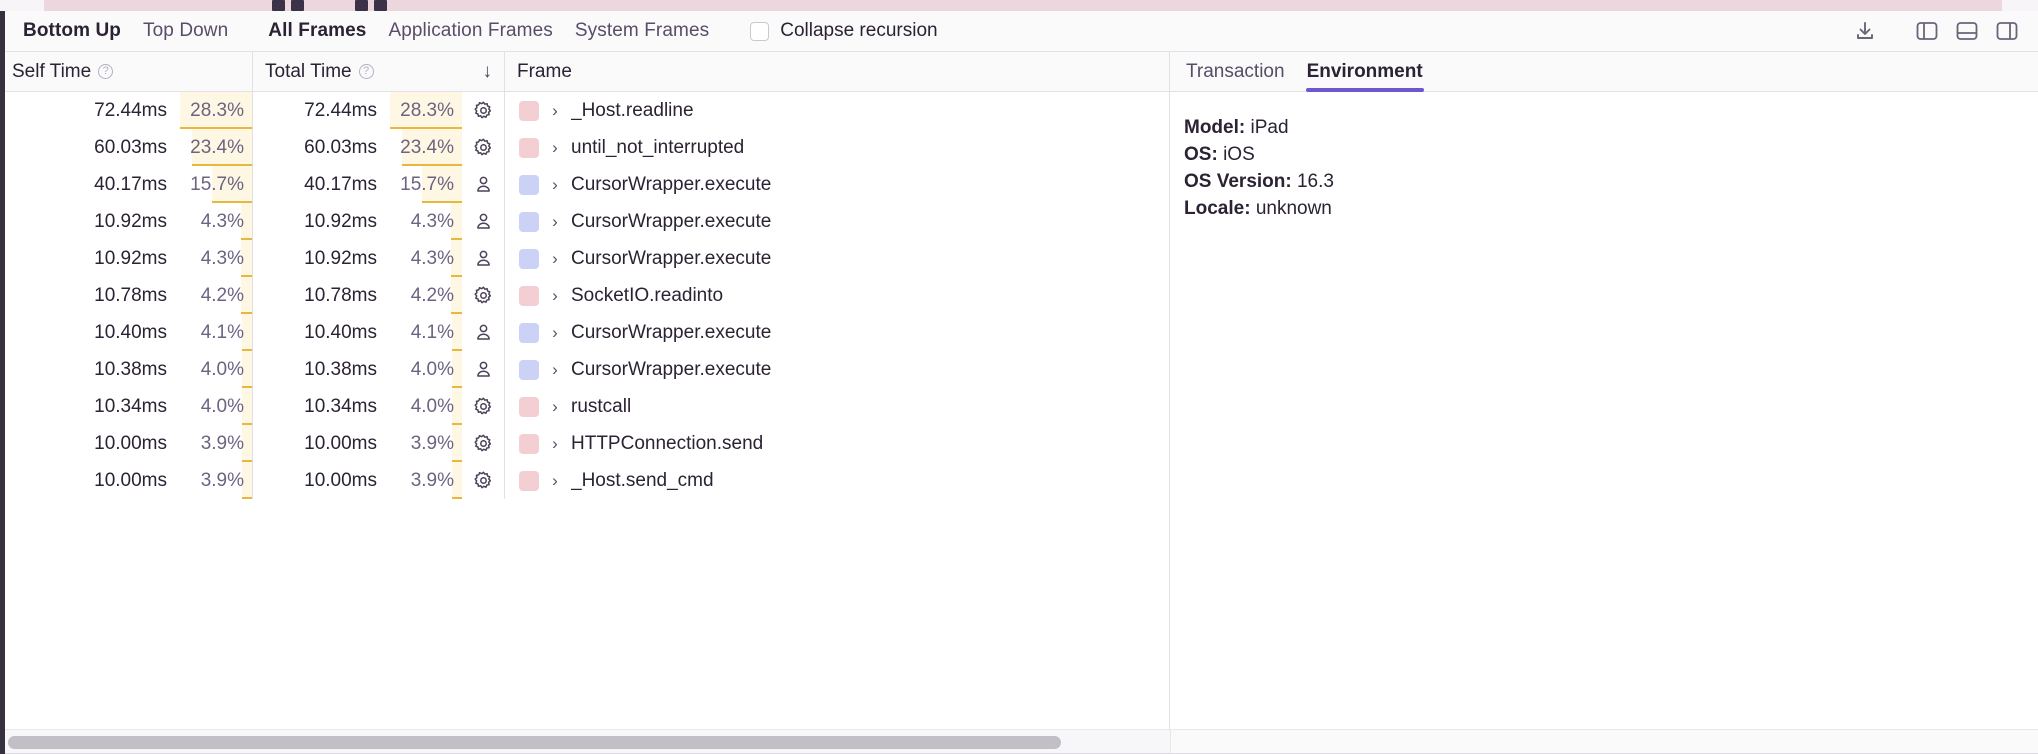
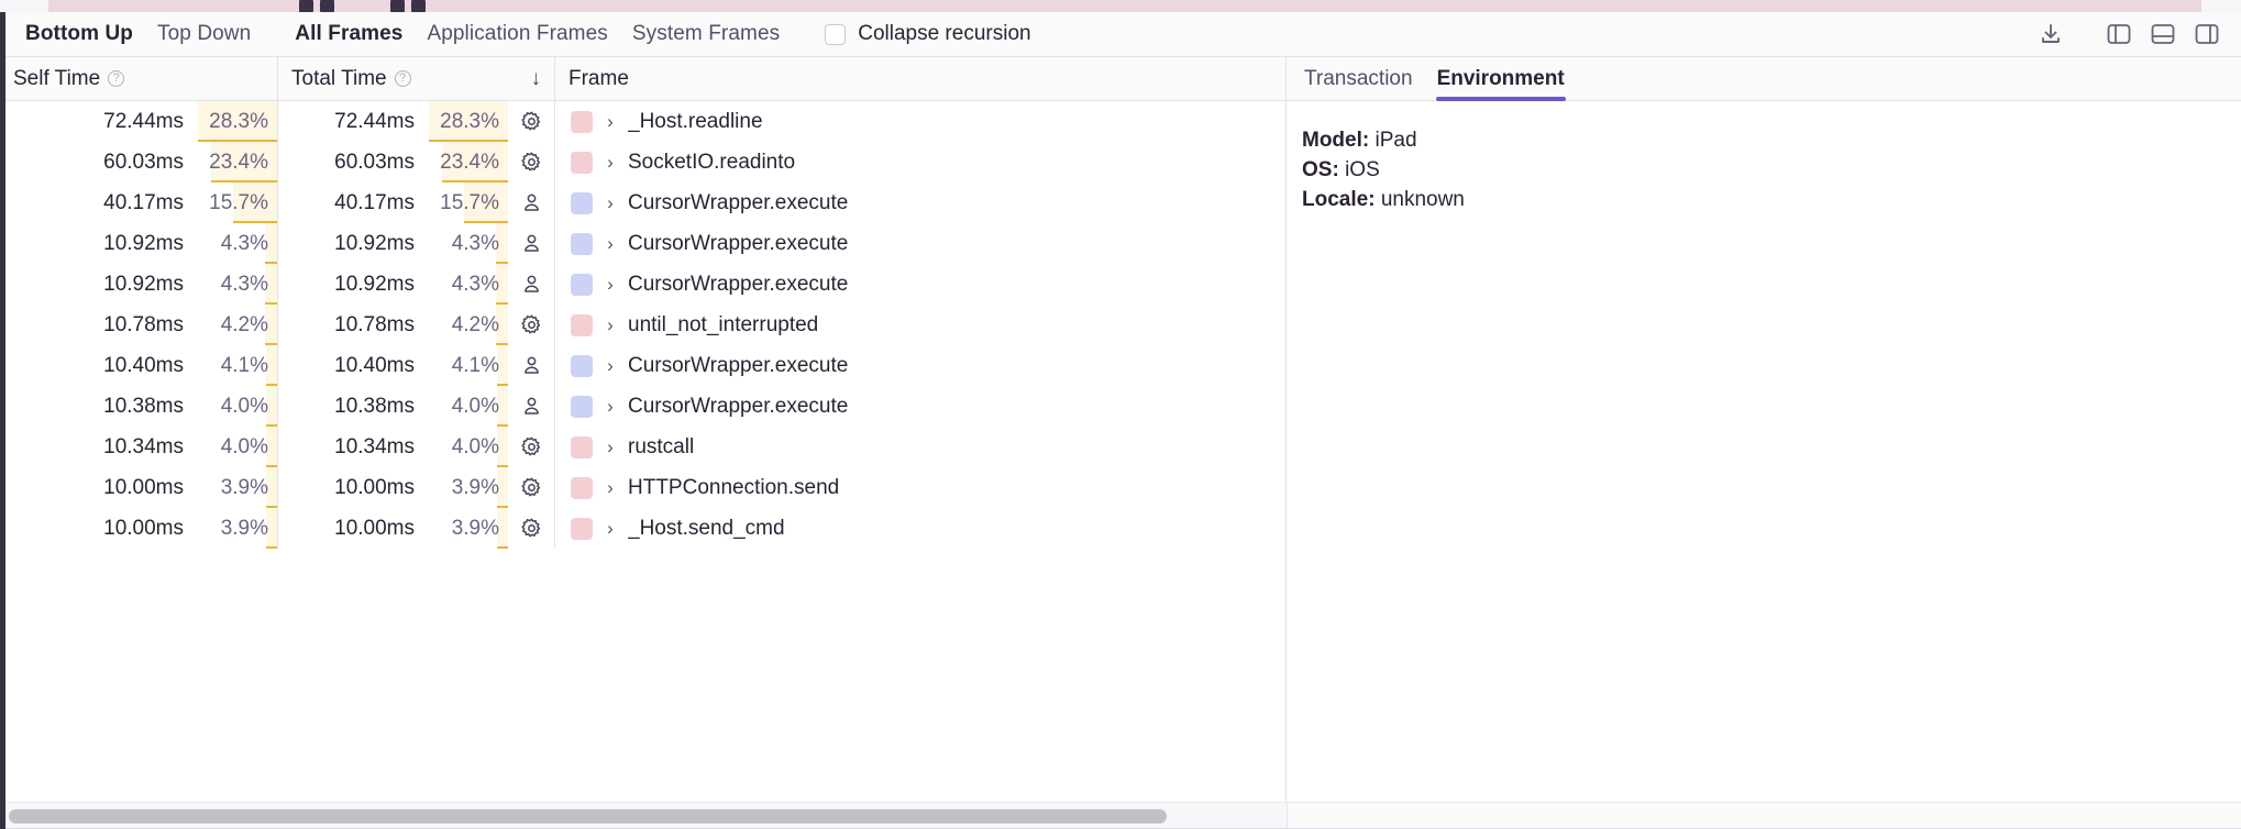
  Bottom Up
  Top Down
  All Frames
  Application Frames
  System Frames
  Collapse recursion
  Self Time
  ?
  Total Time
  ?
  ↓
  Frame
  72.44ms
  28.3%
  72.44ms
  28.3%
  ›
  _Host.readline
  60.03ms
  23.4%
  60.03ms
  23.4%
  ›
- until_not_interrupted
+ SocketIO.readinto
  40.17ms
  15.7%
  40.17ms
  15.7%
  ›
  CursorWrapper.execute
  10.92ms
  4.3%
  10.92ms
  4.3%
  ›
  CursorWrapper.execute
  10.92ms
  4.3%
  10.92ms
  4.3%
  ›
  CursorWrapper.execute
  10.78ms
  4.2%
  10.78ms
  4.2%
  ›
- SocketIO.readinto
+ until_not_interrupted
  10.40ms
  4.1%
  10.40ms
  4.1%
  ›
  CursorWrapper.execute
  10.38ms
  4.0%
  10.38ms
  4.0%
  ›
  CursorWrapper.execute
  10.34ms
  4.0%
  10.34ms
  4.0%
  ›
  rustcall
  10.00ms
  3.9%
  10.00ms
  3.9%
  ›
  HTTPConnection.send
  10.00ms
  3.9%
  10.00ms
  3.9%
  ›
  _Host.send_cmd
  Transaction
  Environment
  Model: iPad
  OS: iOS
- OS Version: 16.3
  Locale: unknown
